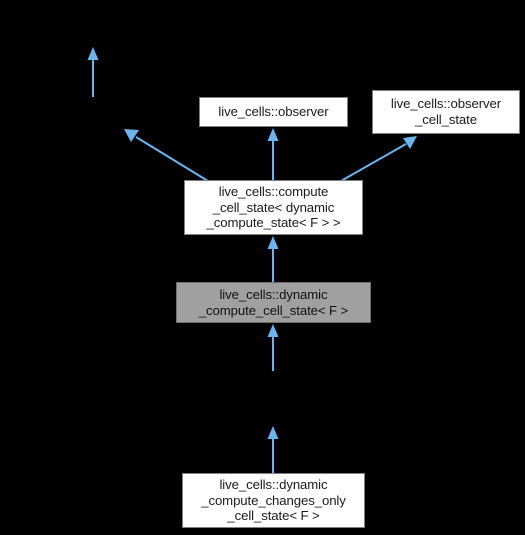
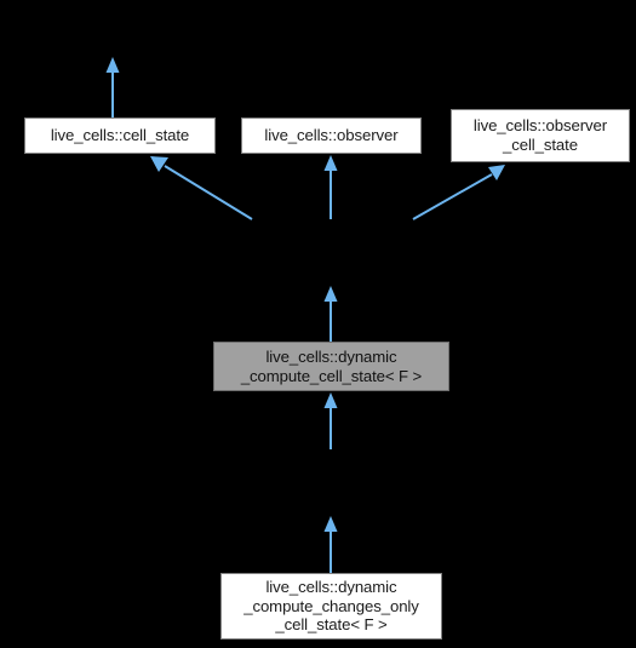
+ live_cells::cell_state
  live_cells::observer
  live_cells::observer
  _cell_state
- live_cells::compute
- _cell_state< dynamic
- _compute_state< F > >
  live_cells::dynamic
  _compute_cell_state< F >
  live_cells::dynamic
  _compute_changes_only
  _cell_state< F >
